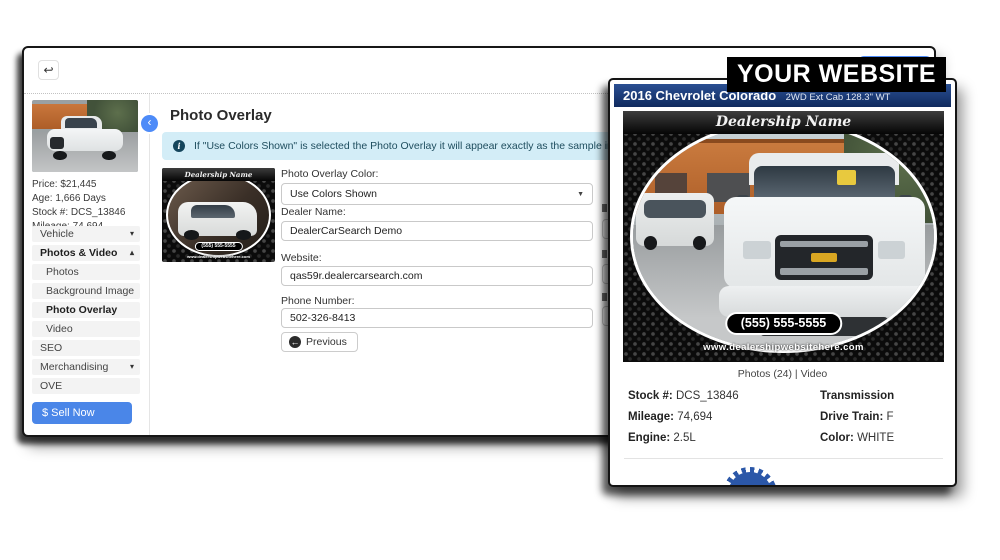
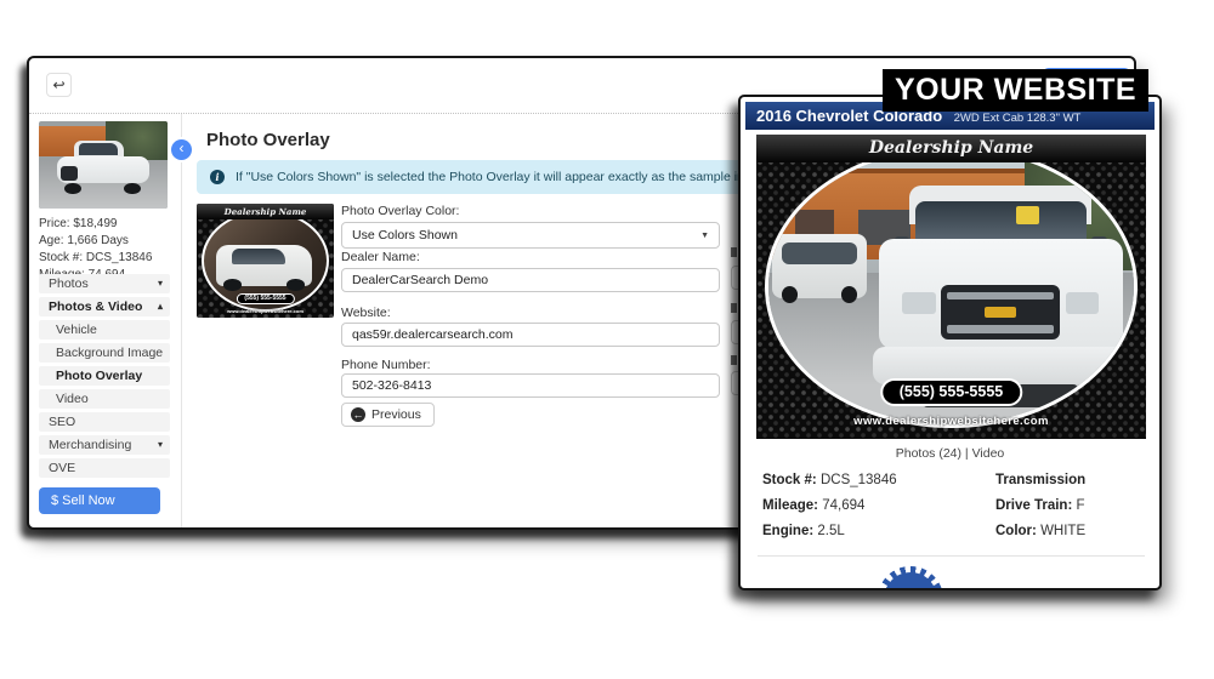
  ↩
- Price: $21,445
+ Price: $18,499
  Age: 1,666 Days
  Stock #: DCS_13846
- Vehicle
+ Photos
  ▾
  Photos & Video
  ▴
- Photos
+ Vehicle
  Background Image
  Photo Overlay
  Video
  SEO
  Merchandising
  ▾
  OVE
  $ Sell Now
  ‹
  Photo Overlay
  i
  If "Use Colors Shown" is selected the Photo Overlay it will appear exactly as the sample i
  Dealership Name
  Photo Overlay Color:
  Use Colors Shown
  Dealer Name:
  DealerCarSearch Demo
  Website:
  qas59r.dealercarsearch.com
  Phone Number:
  502-326-8413
  ←
  Previous
  2016 Chevrolet Colorado 2WD Ext Cab 128.3" WT
  Dealership Name
  (555) 555-5555
  www.dealershipwebsitehere.com
  Photos (24) | Video
  Stock #: DCS_13846
  Mileage: 74,694
  Engine: 2.5L
  Transmission
  Drive Train: F
  Color: WHITE
  YOUR WEBSITE
